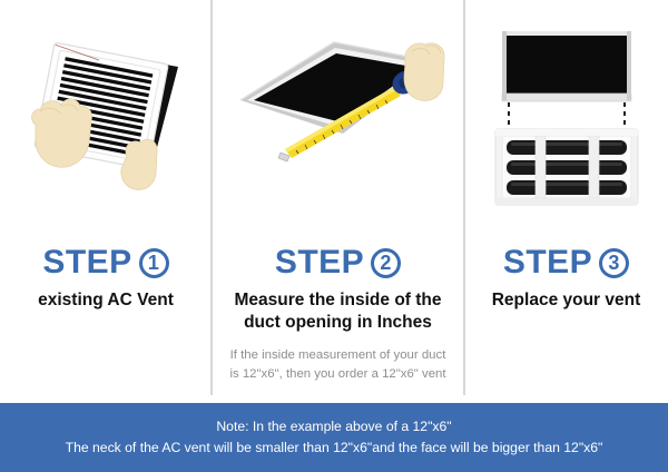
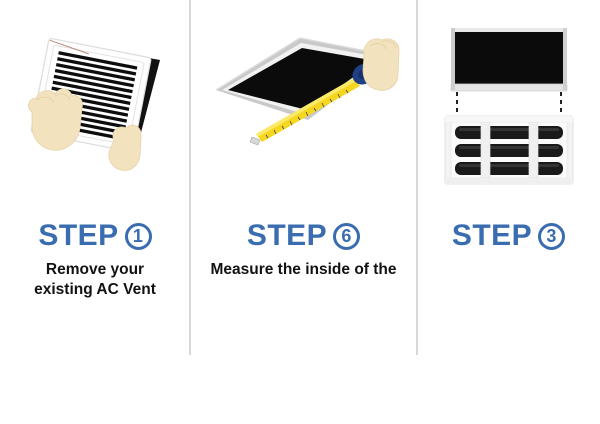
  STEP
  1
+ Remove your
  existing AC Vent
  STEP
- 2
+ 6
  Measure the inside of the
- duct opening in Inches
- If the inside measurement of your duct
- is 12"x6", then you order a 12"x6" vent
  STEP
  3
- Replace your vent
- Note: In the example above of a 12"x6"
- The neck of the AC vent will be smaller than 12"x6"and the face will be bigger than 12"x6"
